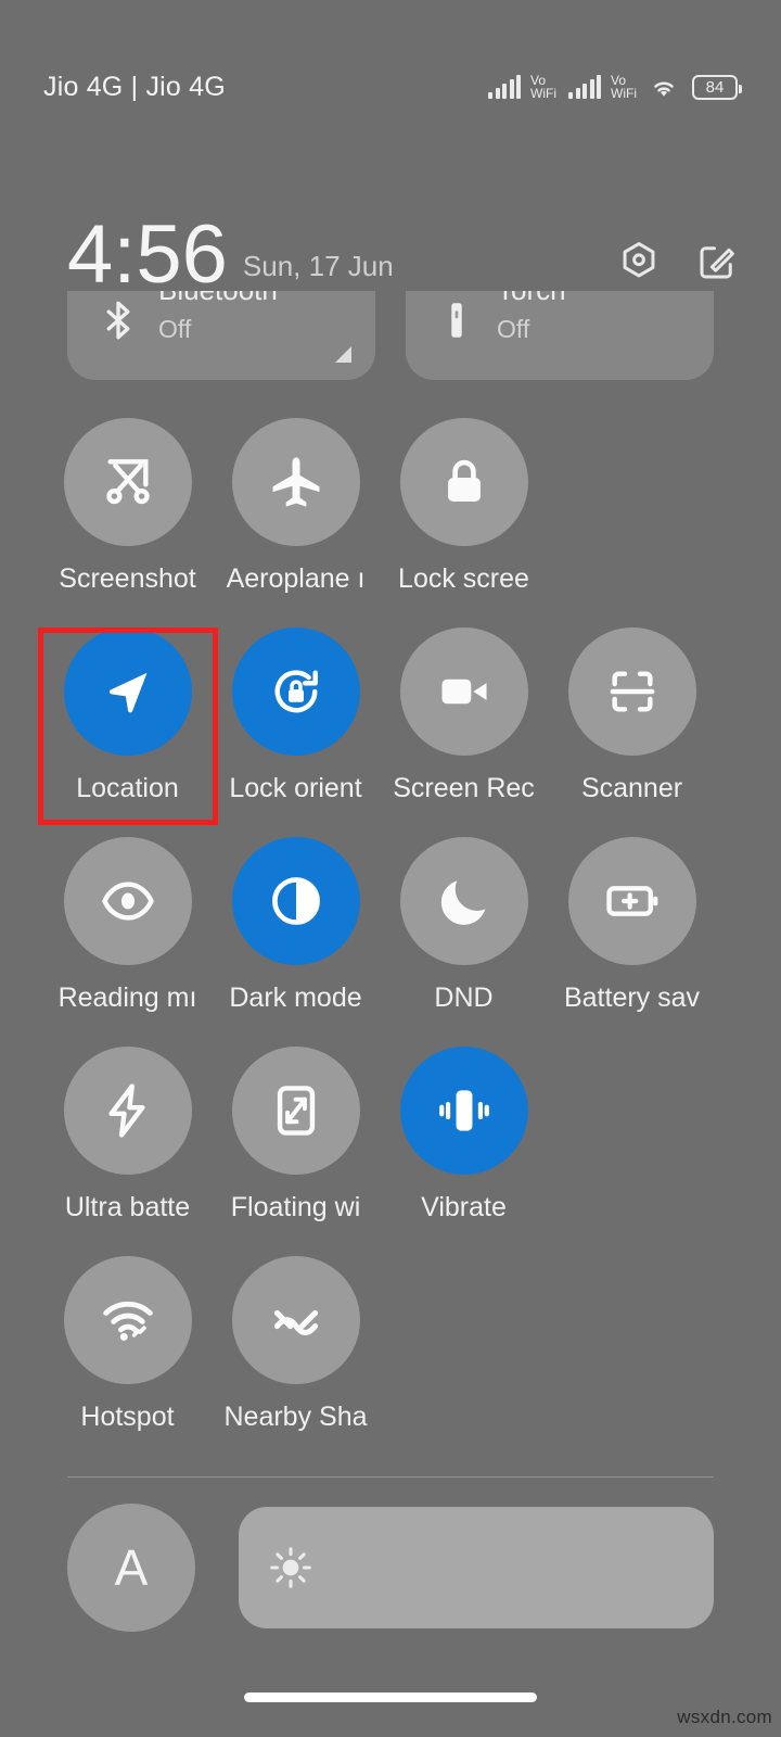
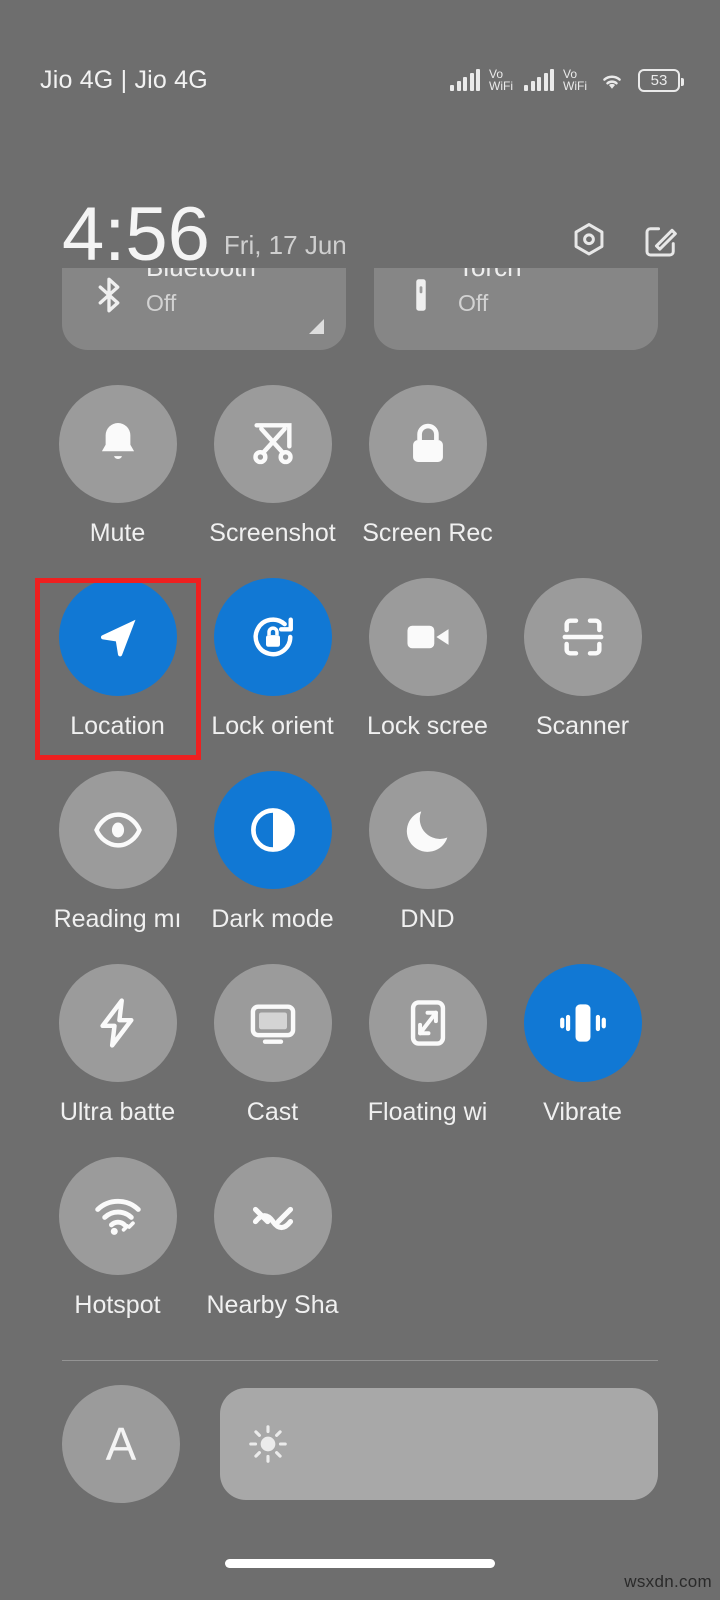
  Jio 4G | Jio 4G
  Vo
  WiFi
  Vo
  WiFi
- 84
+ 53
  4:56
- Sun, 17 Jun
+ Fri, 17 Jun
  Off
  Off
+ Mute
  Screenshot
- Aeroplane ı
- Lock scree
+ Screen Rec
  Location
  Lock orient
- Screen Rec
+ Lock scree
  Scanner
  Reading mı
  Dark mode
  DND
- Battery sav
  Ultra batte
+ Cast
  Floating wi
  Vibrate
  Hotspot
  Nearby Sha
  A
  wsxdn.com
